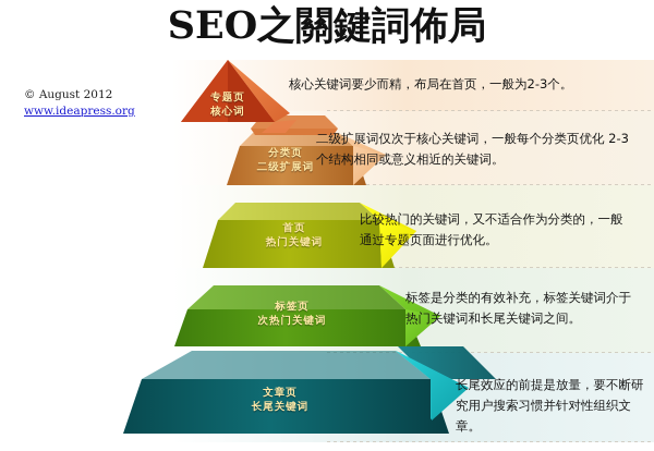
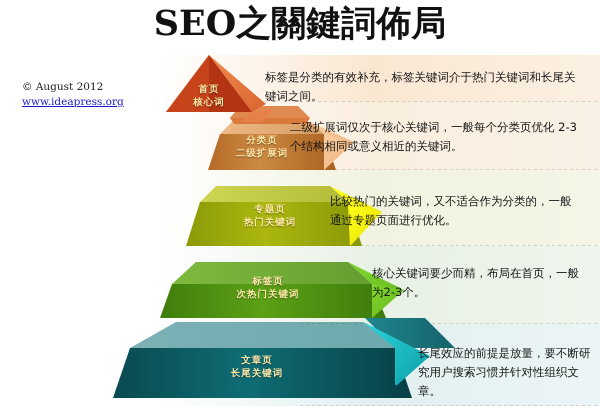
  SEO之關鍵詞佈局
  © August 2012
  www.ideapress.org
- 专题页
+ 首页
  核心词
  分类页
  二级扩展词
- 首页
+ 专题页
  热门关键词
  标签页
  次热门关键词
  文章页
  长尾关键词
- 核心关键词要少而精，布局在首页，一般为2-3个。
+ 标签是分类的有效补充，标签关键词介于热门关键词和长尾关键词之间。
  二级扩展词仅次于核心关键词，一般每个分类页优化 2-3 个结构相同或意义相近的关键词。
  比较热门的关键词，又不适合作为分类的，一般通过专题页面进行优化。
- 标签是分类的有效补充，标签关键词介于热门关键词和长尾关键词之间。
+ 核心关键词要少而精，布局在首页，一般为2-3个。
  长尾效应的前提是放量，要不断研究用户搜索习惯并针对性组织文章。
